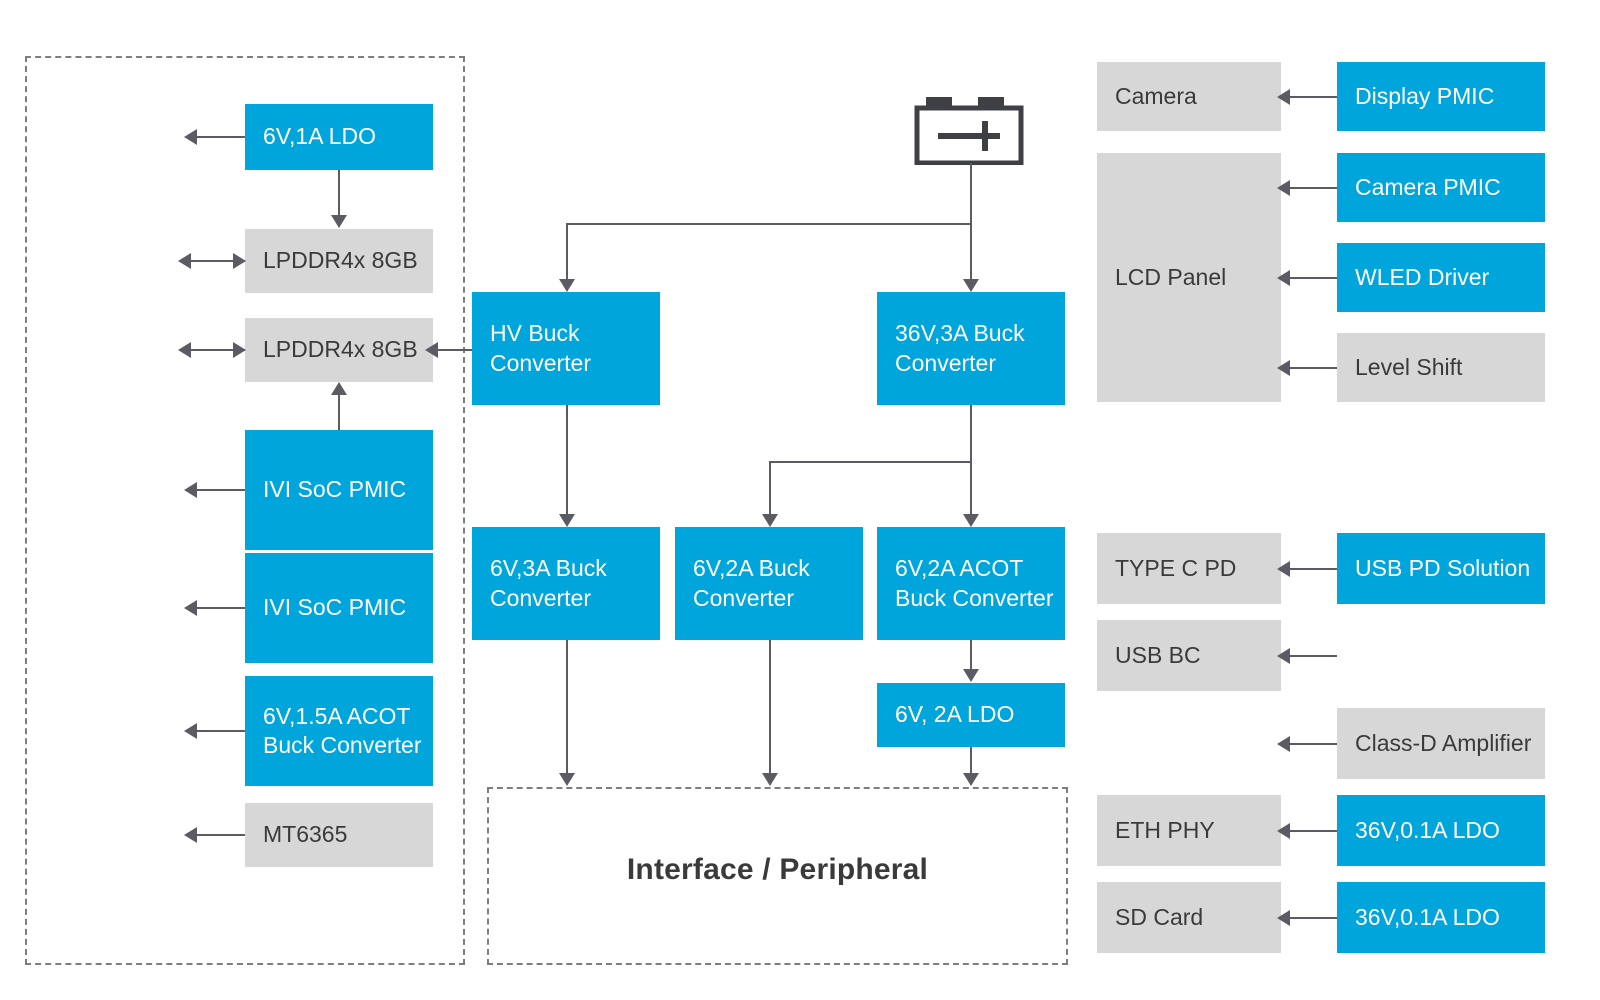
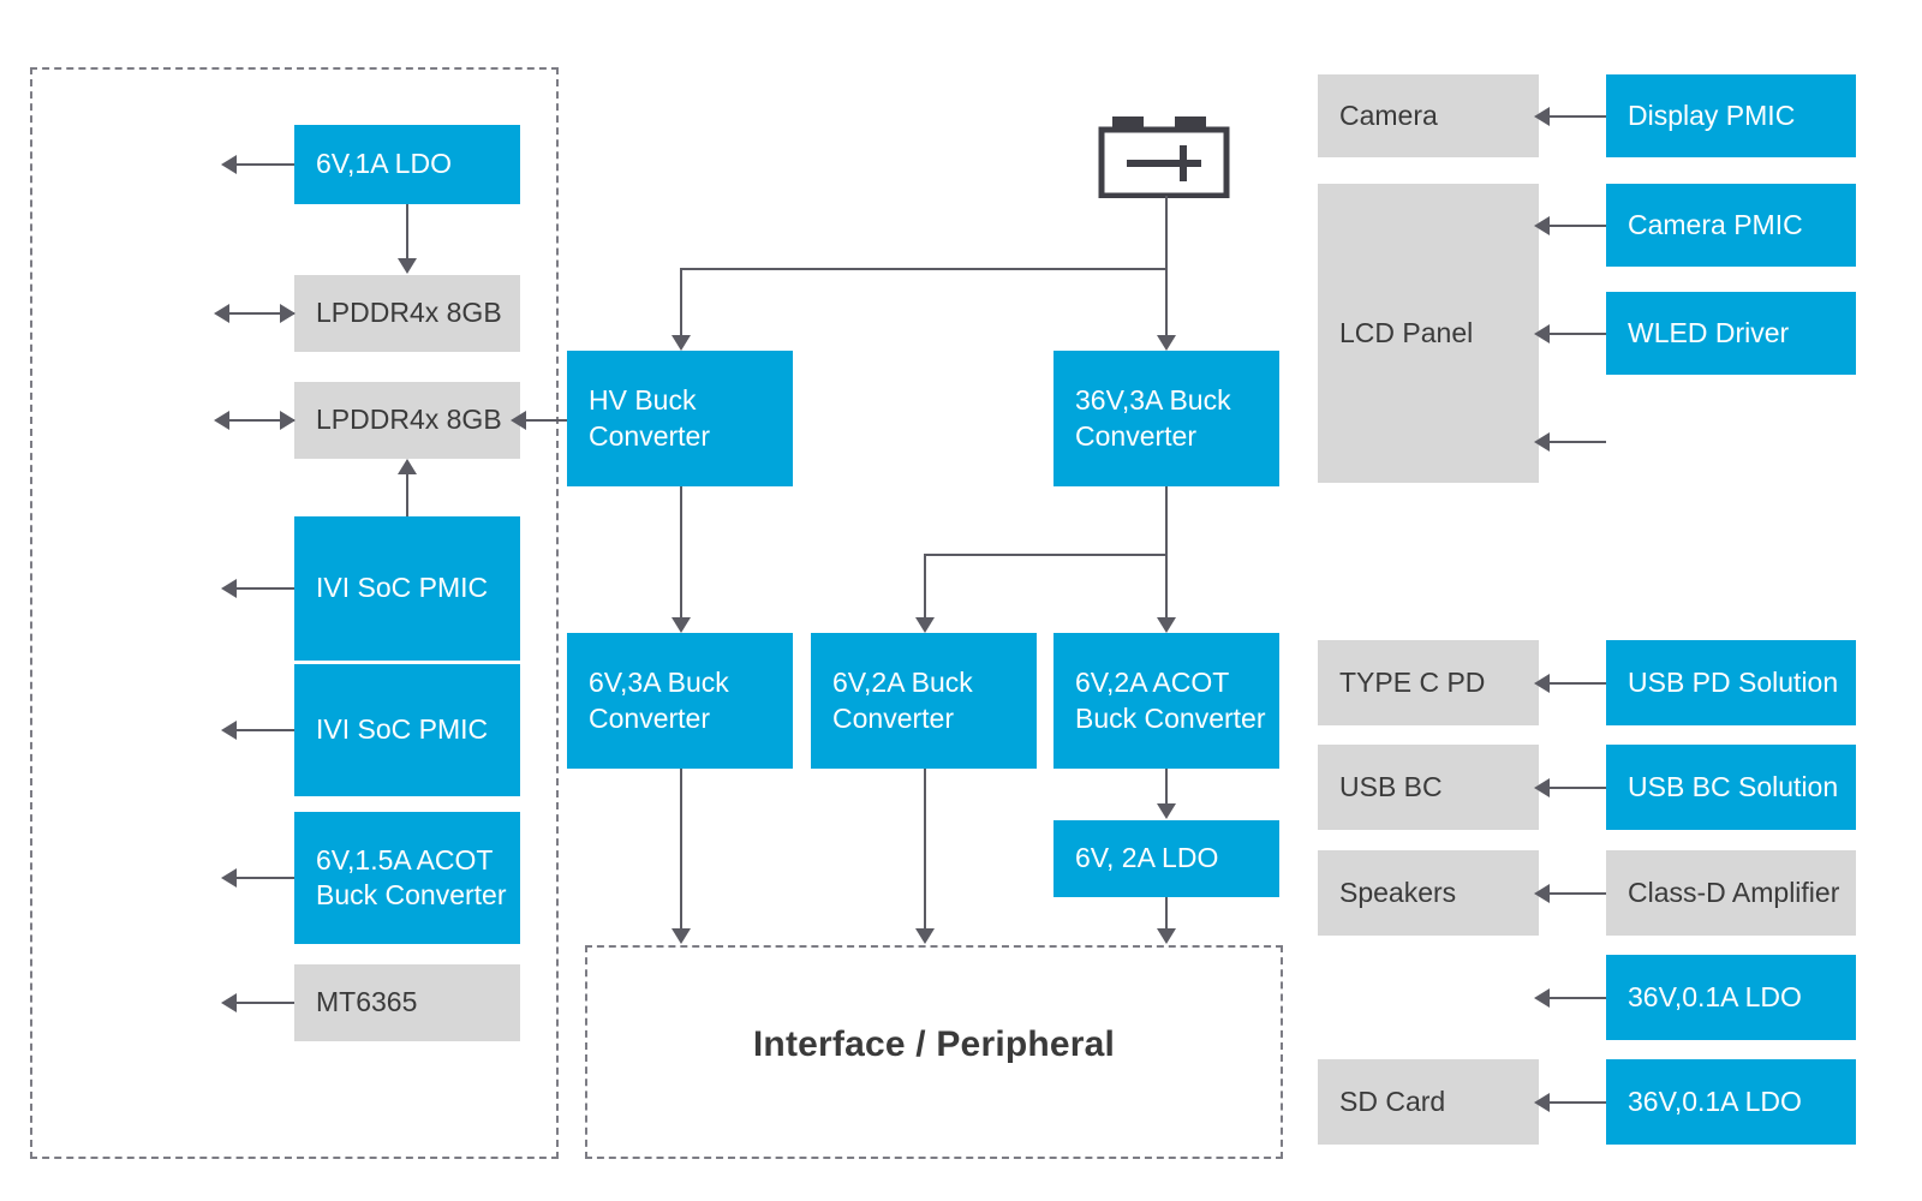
  6V,1A LDO
  LPDDR4x 8GB
  LPDDR4x 8GB
  IVI SoC PMIC
  IVI SoC PMIC
  6V,1.5A ACOT
  Buck Converter
  MT6365
  HV Buck
  Converter
  36V,3A Buck
  Converter
  6V,3A Buck
  Converter
  6V,2A Buck
  Converter
  6V,2A ACOT
  Buck Converter
  6V, 2A LDO
  Interface / Peripheral
  Camera
  Display PMIC
  LCD Panel
  Camera PMIC
  WLED Driver
- Level Shift
  TYPE C PD
  USB PD Solution
  USB BC
+ USB BC Solution
+ Speakers
  Class-D Amplifier
- ETH PHY
  36V,0.1A LDO
  SD Card
  36V,0.1A LDO
